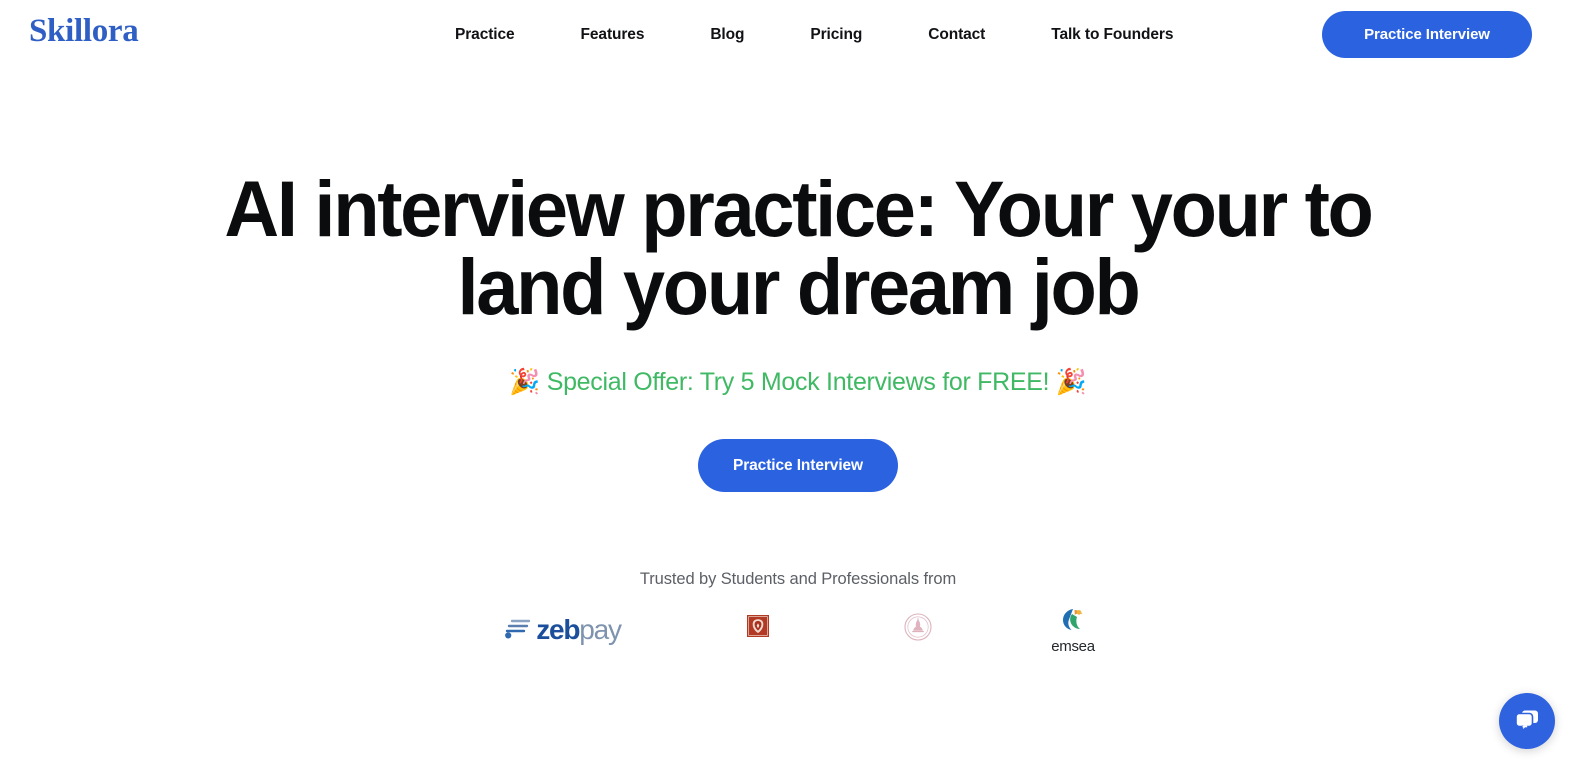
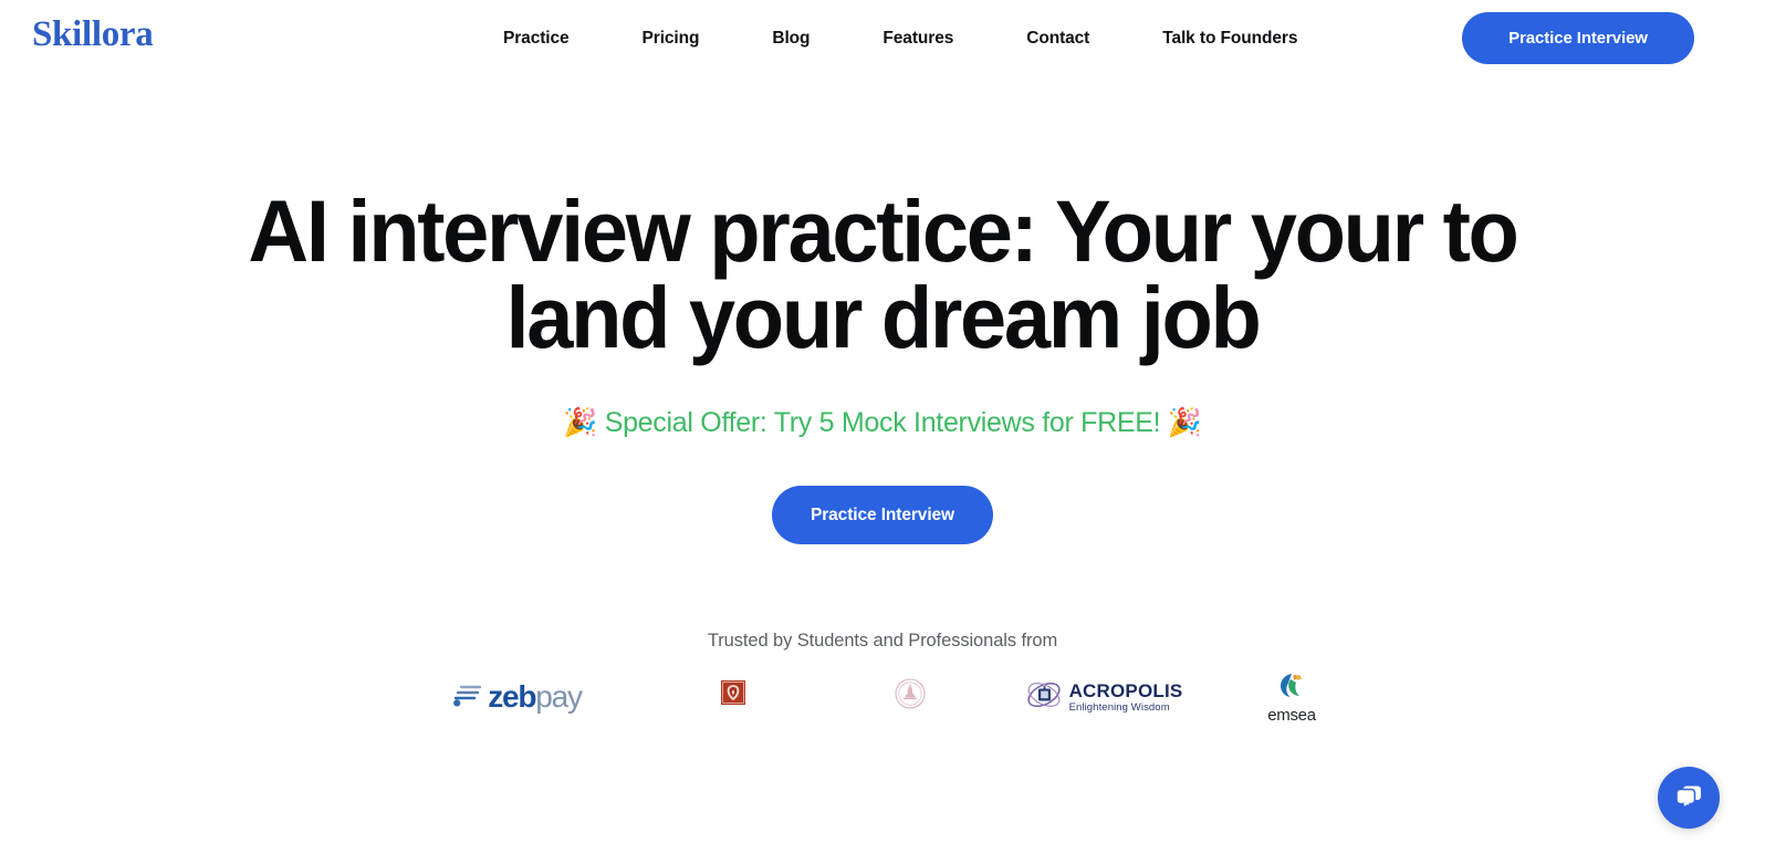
  Skillora
  Practice
- Features
+ Pricing
  Blog
- Pricing
+ Features
  Contact
  Talk to Founders
  Practice Interview
  AI interview practice: Your your to land your dream job
  🎉 Special Offer: Try 5 Mock Interviews for FREE! 🎉
  Practice Interview
  Trusted by Students and Professionals from
  zebpay
+ ACROPOLIS
+ Enlightening Wisdom
  emsea
